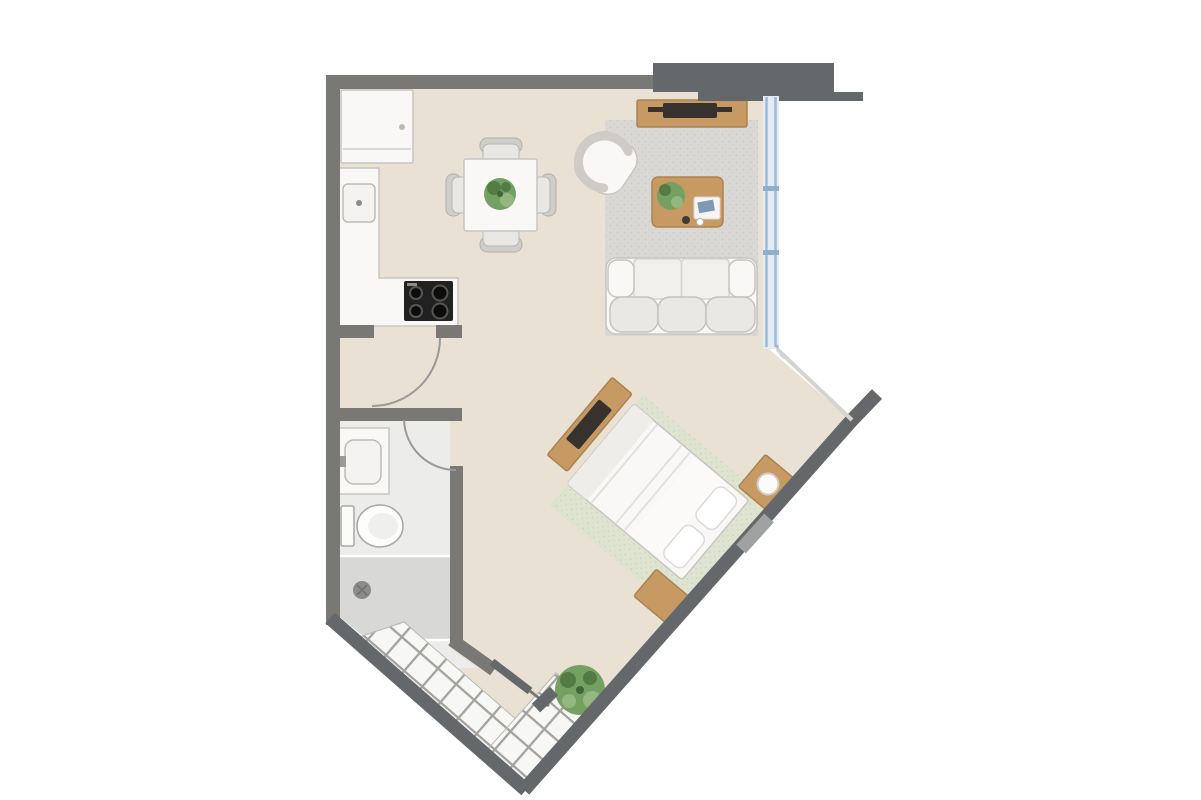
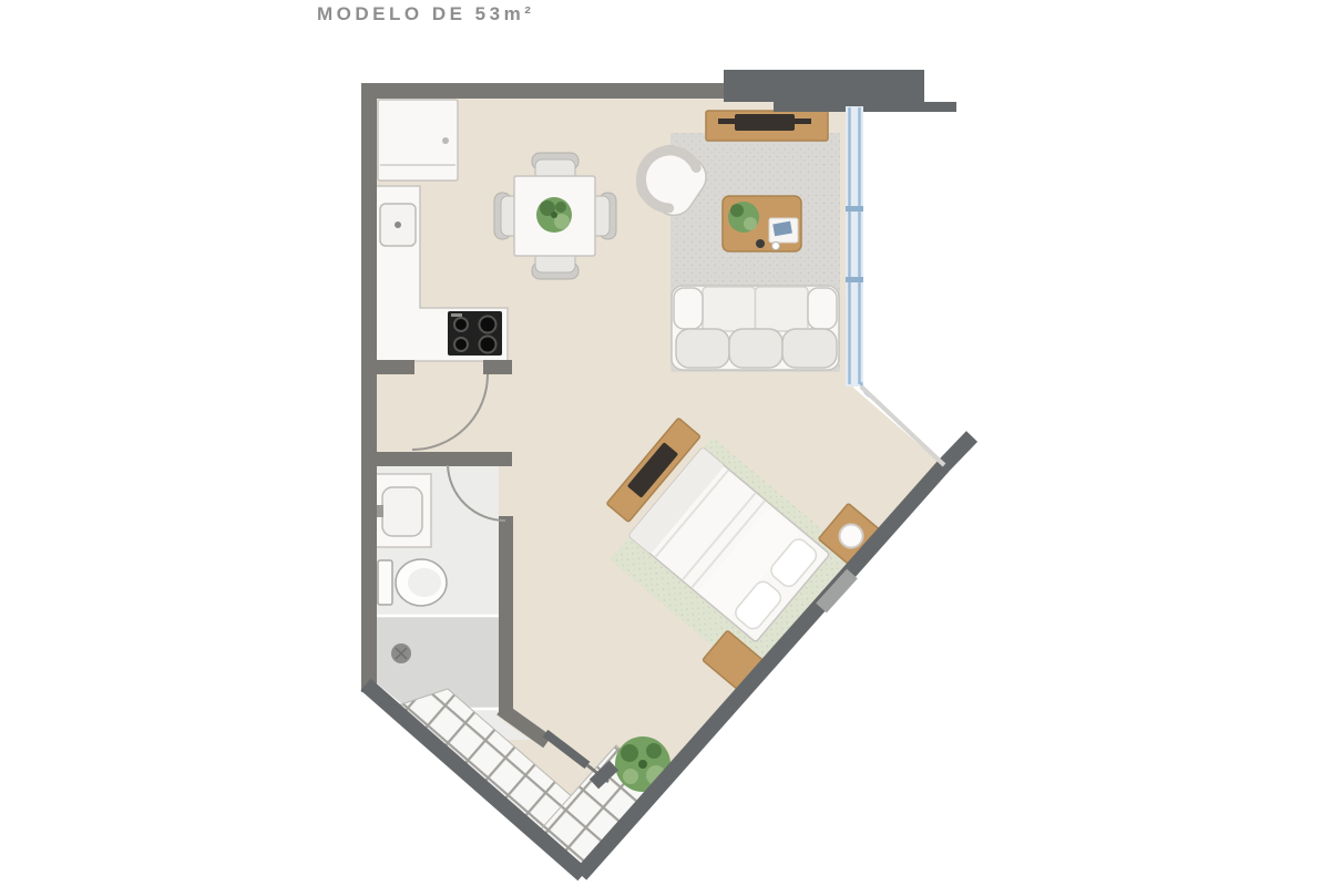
+ MODELO DE 53m²
